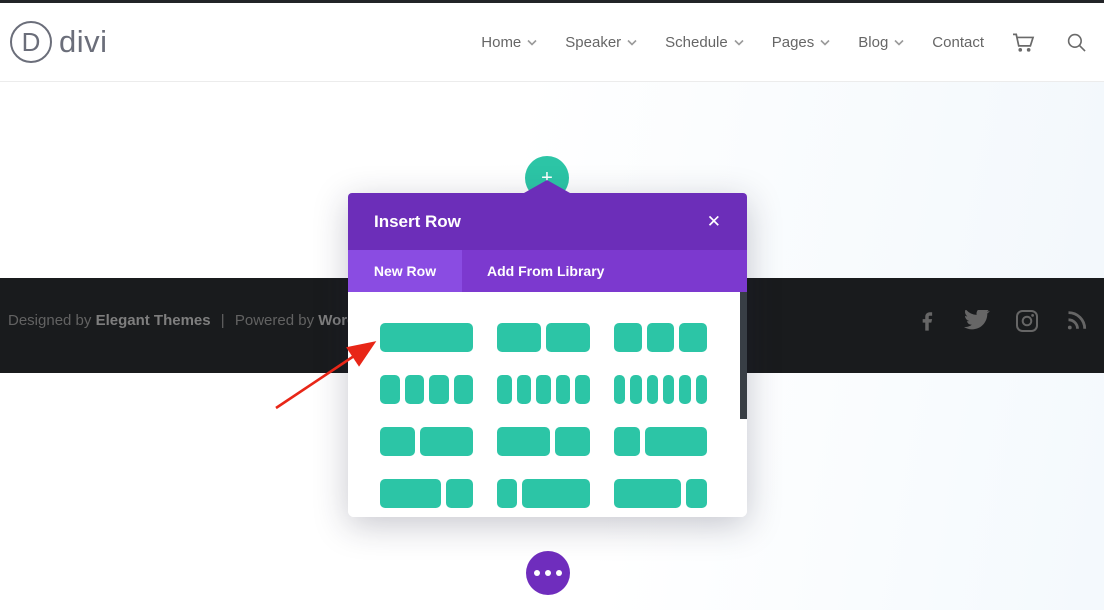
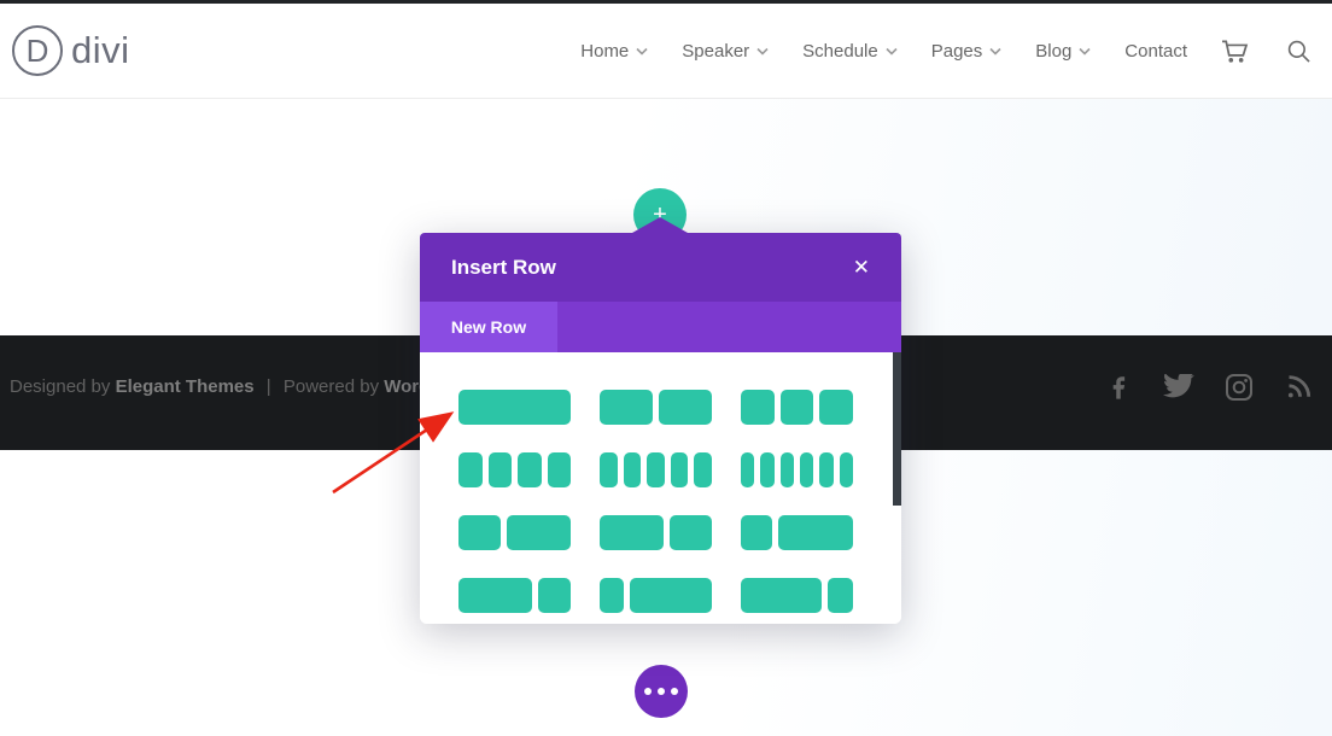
  D
  divi
  Home
  Speaker
  Schedule
  Pages
  Blog
  Contact
  Designed by Elegant Themes | Powered by Wor
  +
  Insert Row
  ✕
  New Row
- Add From Library
